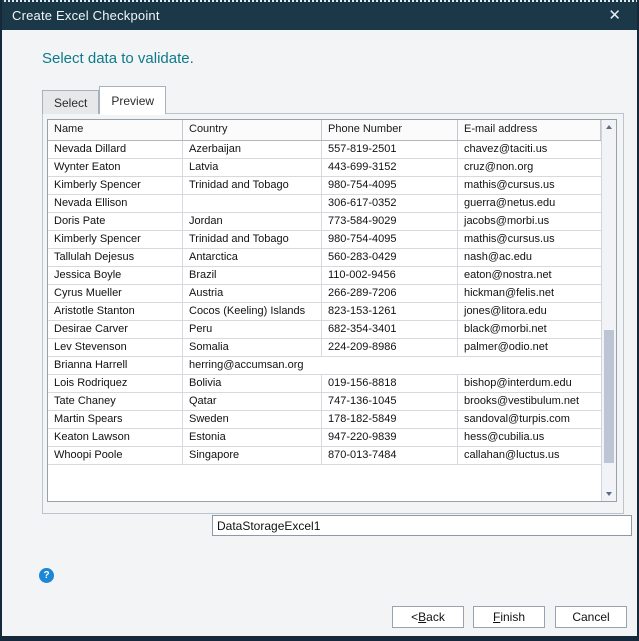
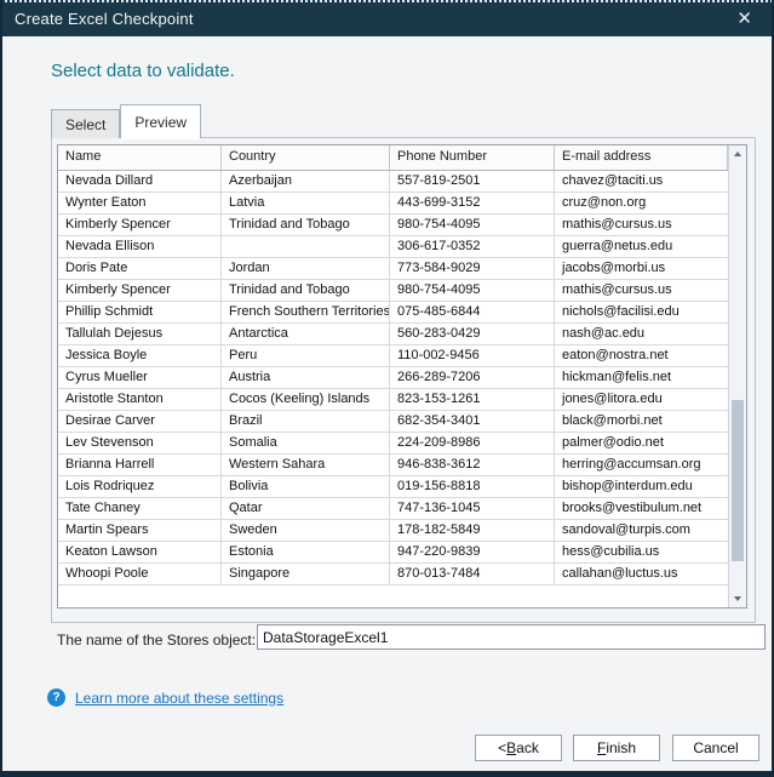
  Create Excel Checkpoint
  ✕
  Select data to validate.
  Select
  Preview
  Name
  Country
  Phone Number
  E-mail address
  Nevada Dillard
  Azerbaijan
  557-819-2501
  chavez@taciti.us
  Wynter Eaton
  Latvia
  443-699-3152
  cruz@non.org
  Kimberly Spencer
  Trinidad and Tobago
  980-754-4095
  mathis@cursus.us
  Nevada Ellison
  306-617-0352
  guerra@netus.edu
  Doris Pate
  Jordan
  773-584-9029
  jacobs@morbi.us
  Kimberly Spencer
  Trinidad and Tobago
  980-754-4095
  mathis@cursus.us
+ Phillip Schmidt
+ French Southern Territories
+ 075-485-6844
+ nichols@facilisi.edu
  Tallulah Dejesus
  Antarctica
  560-283-0429
  nash@ac.edu
  Jessica Boyle
- Brazil
+ Peru
  110-002-9456
  eaton@nostra.net
  Cyrus Mueller
  Austria
  266-289-7206
  hickman@felis.net
  Aristotle Stanton
  Cocos (Keeling) Islands
  823-153-1261
  jones@litora.edu
  Desirae Carver
- Peru
+ Brazil
  682-354-3401
  black@morbi.net
  Lev Stevenson
  Somalia
  224-209-8986
  palmer@odio.net
  Brianna Harrell
+ Western Sahara
+ 946-838-3612
  herring@accumsan.org
  Lois Rodriquez
  Bolivia
  019-156-8818
  bishop@interdum.edu
  Tate Chaney
  Qatar
  747-136-1045
  brooks@vestibulum.net
  Martin Spears
  Sweden
  178-182-5849
  sandoval@turpis.com
  Keaton Lawson
  Estonia
  947-220-9839
  hess@cubilia.us
  Whoopi Poole
  Singapore
  870-013-7484
  callahan@luctus.us
+ The name of the Stores object:
  DataStorageExcel1
  ?
+ Learn more about these settings
  <
  B
  ack
  F
  inish
  Cancel
